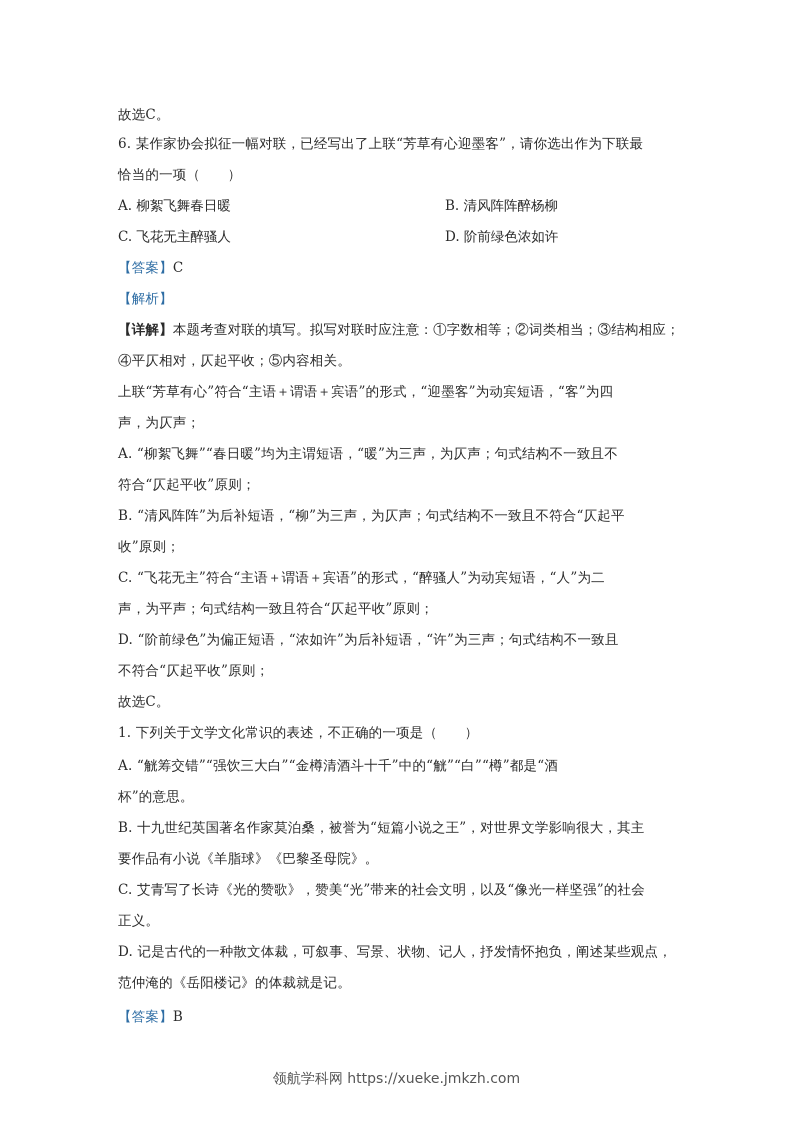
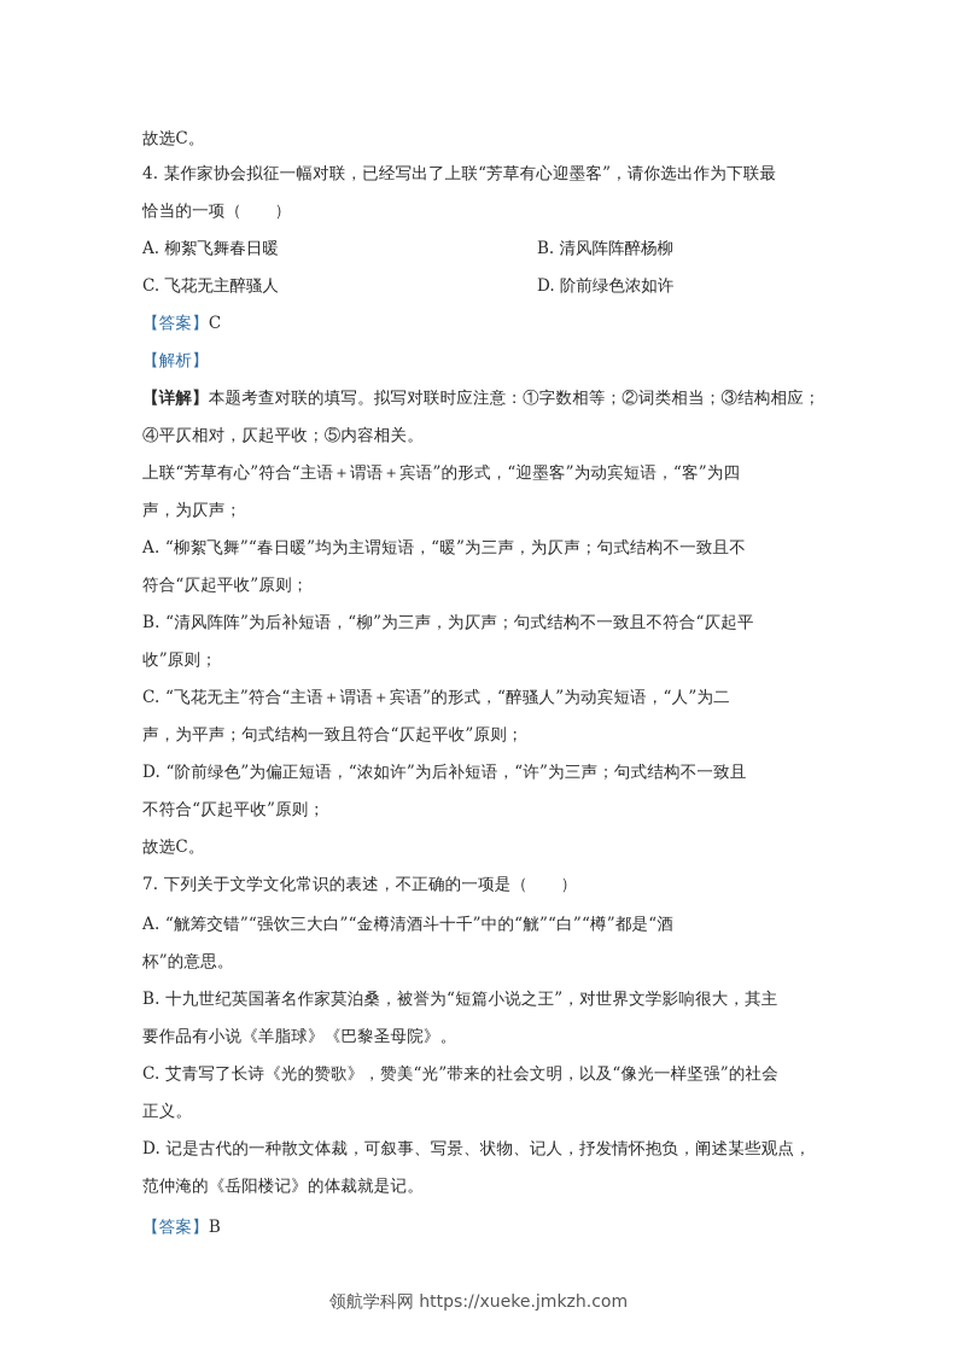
  故选C。
- 6. 某作家协会拟征一幅对联，已经写出了上联“芳草有心迎墨客”，请你选出作为下联最
+ 4. 某作家协会拟征一幅对联，已经写出了上联“芳草有心迎墨客”，请你选出作为下联最
  恰当的一项（ ）
  A. 柳絮飞舞春日暖
  B. 清风阵阵醉杨柳
  C. 飞花无主醉骚人
  D. 阶前绿色浓如许
  【答案】C
  【解析】
  【详解】本题考查对联的填写。拟写对联时应注意：①字数相等；②词类相当；③结构相应；
  ④平仄相对，仄起平收；⑤内容相关。
  上联“芳草有心”符合“主语＋谓语＋宾语”的形式，“迎墨客”为动宾短语，“客”为四
  声，为仄声；
  A. “柳絮飞舞”“春日暖”均为主谓短语，“暖”为三声，为仄声；句式结构不一致且不
  符合“仄起平收”原则；
  B. “清风阵阵”为后补短语，“柳”为三声，为仄声；句式结构不一致且不符合“仄起平
  收”原则；
  C. “飞花无主”符合“主语＋谓语＋宾语”的形式，“醉骚人”为动宾短语，“人”为二
  声，为平声；句式结构一致且符合“仄起平收”原则；
  D. “阶前绿色”为偏正短语，“浓如许”为后补短语，“许”为三声；句式结构不一致且
  不符合“仄起平收”原则；
  故选C。
- 1. 下列关于文学文化常识的表述，不正确的一项是（ ）
+ 7. 下列关于文学文化常识的表述，不正确的一项是（ ）
  A. “觥筹交错”“强饮三大白”“金樽清酒斗十千”中的“觥”“白”“樽”都是“酒
  杯”的意思。
  B. 十九世纪英国著名作家莫泊桑，被誉为“短篇小说之王”，对世界文学影响很大，其主
  要作品有小说《羊脂球》《巴黎圣母院》。
  C. 艾青写了长诗《光的赞歌》，赞美“光”带来的社会文明，以及“像光一样坚强”的社会
  正义。
  D. 记是古代的一种散文体裁，可叙事、写景、状物、记人，抒发情怀抱负，阐述某些观点，
  范仲淹的《岳阳楼记》的体裁就是记。
  【答案】B
  领航学科网 https://xueke.jmkzh.com
